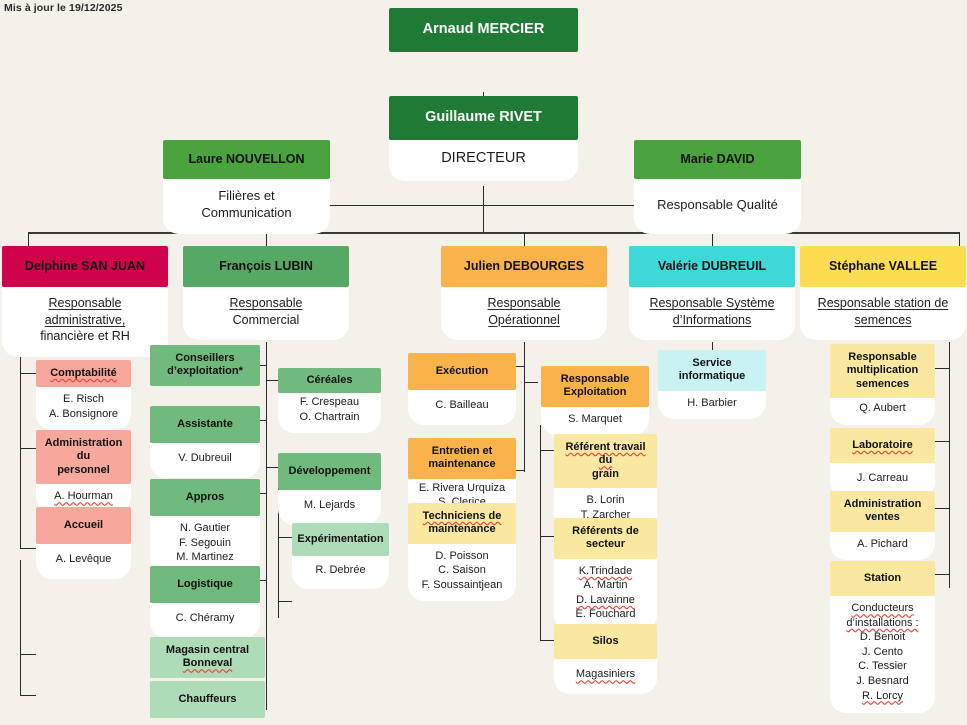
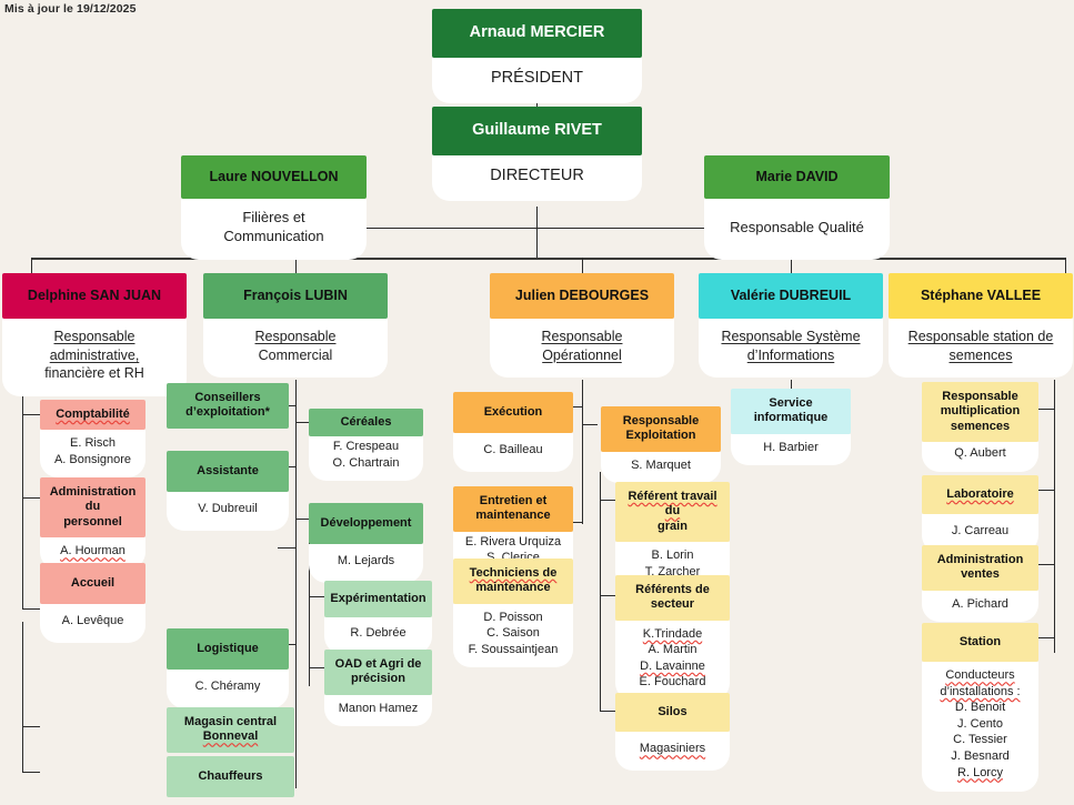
  Mis à jour le 19/12/2025
  Arnaud MERCIER
+ PRÉSIDENT
  Guillaume RIVET
  DIRECTEUR
  Laure NOUVELLON
  Filières et
  Communication
  Marie DAVID
  Responsable Qualité
  Delphine SAN JUAN
  Responsable administrative,
  financière et RH
  François LUBIN
  Responsable
  Commercial
  Julien DEBOURGES
  Responsable
  Opérationnel
  Valérie DUBREUIL
  Responsable Système
  d’Informations
  Stéphane VALLEE
  Responsable station de
  semences
  Comptabilité
  E. Risch
  A. Bonsignore
  Administration du
  personnel
  A. Hourman
  Accueil
  A. Levêque
  Conseillers
  d’exploitation*
  Assistante
  V. Dubreuil
- Appros
- N. Gautier
- F. Segouin
- M. Martinez
  Logistique
  C. Chéramy
  Magasin central
  Bonneval
  Chauffeurs
  Céréales
  F. Crespeau
  O. Chartrain
  Développement
  M. Lejards
  Expérimentation
  R. Debrée
+ OAD et Agri de
+ précision
+ Manon Hamez
  Exécution
  C. Bailleau
  Entretien et
  maintenance
  E. Rivera Urquiza
  Techniciens de
  maintenance
  D. Poisson
  C. Saison
  F. Soussaintjean
  Responsable
  Exploitation
  S. Marquet
  Référent travail du
  grain
  B. Lorin
  T. Zarcher
  Référents de
  secteur
  K.Trindade
  A. Martin
  D. Lavainne
  E. Fouchard
  Silos
  Magasiniers
  Service
  informatique
  H. Barbier
  Responsable
  multiplication
  semences
  Q. Aubert
  Laboratoire
  J. Carreau
  Administration
  ventes
  A. Pichard
  Station
  Conducteurs
  d’installations :
  D. Benoit
  J. Cento
  C. Tessier
  J. Besnard
  R. Lorcy
